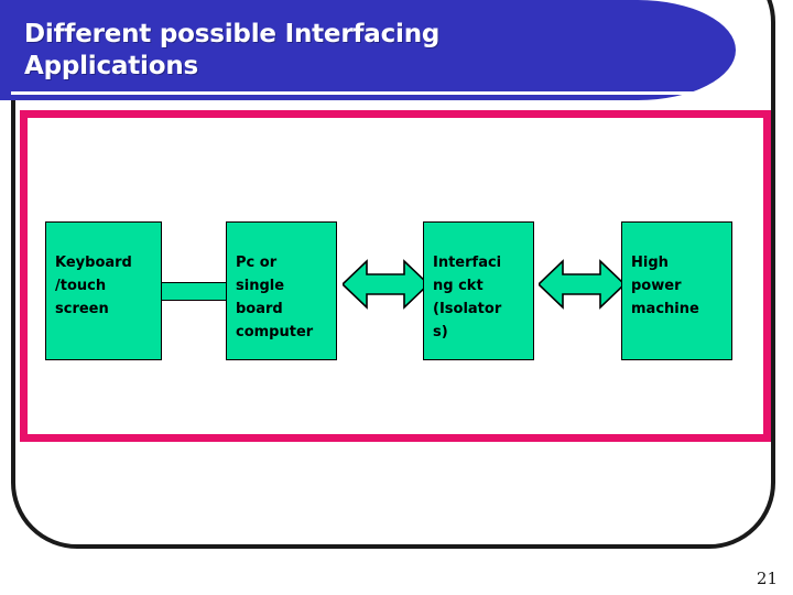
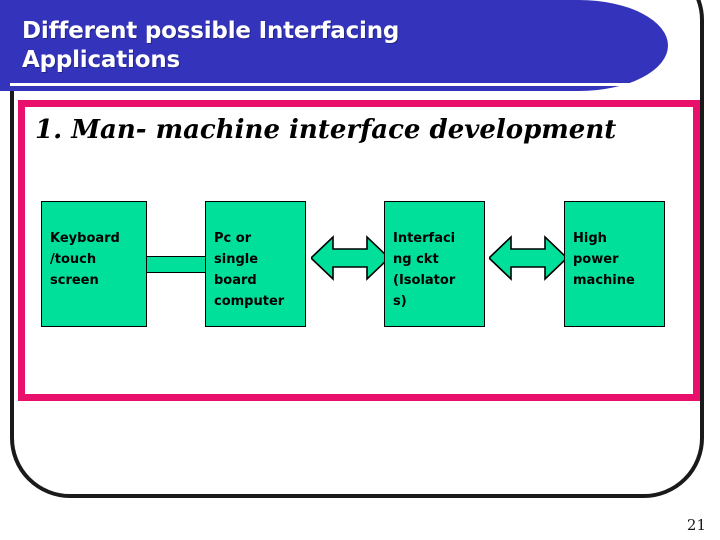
  Different possible Interfacing
  Applications
+ 1. Man- machine interface development
  Keyboard
  /touch
  screen
  Pc or
  single
  board
  computer
  Interfaci
  ng ckt
  (Isolator
  s)
  High
  power
  machine
  21
